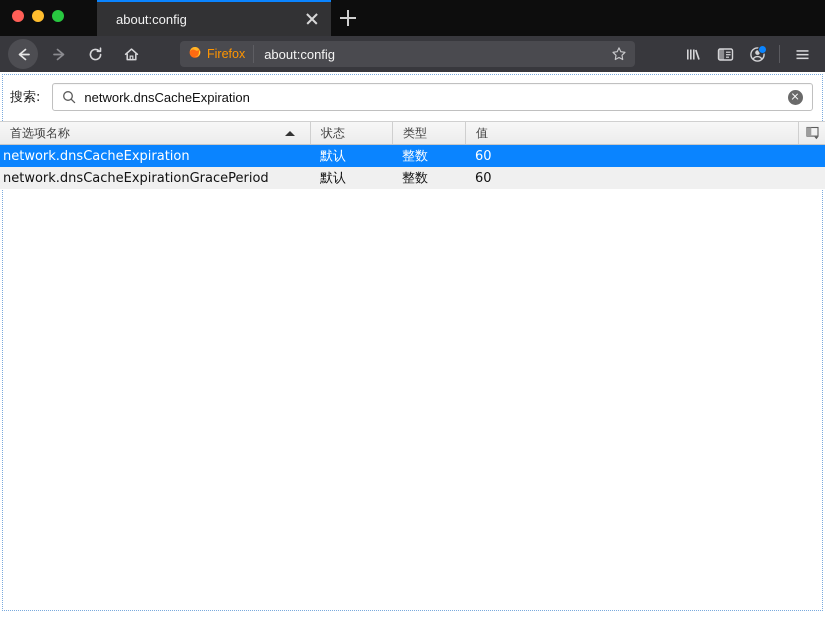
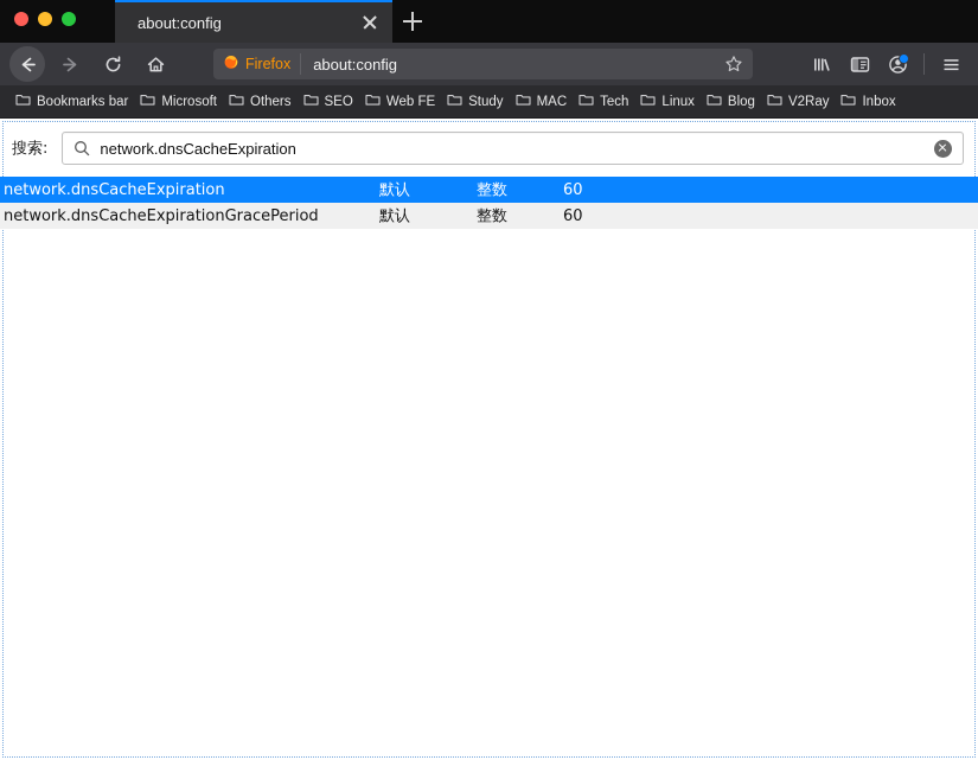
  about:config
  Firefox
  about:config
+ Bookmarks bar
+ Microsoft
+ Others
+ SEO
+ Web FE
+ Study
+ MAC
+ Tech
+ Linux
+ Blog
+ V2Ray
+ Inbox
  搜索:
  network.dnsCacheExpiration
- 首选项名称
- 状态
- 类型
- 值
  network.dnsCacheExpiration
  默认
  整数
  60
  network.dnsCacheExpirationGracePeriod
  默认
  整数
  60
